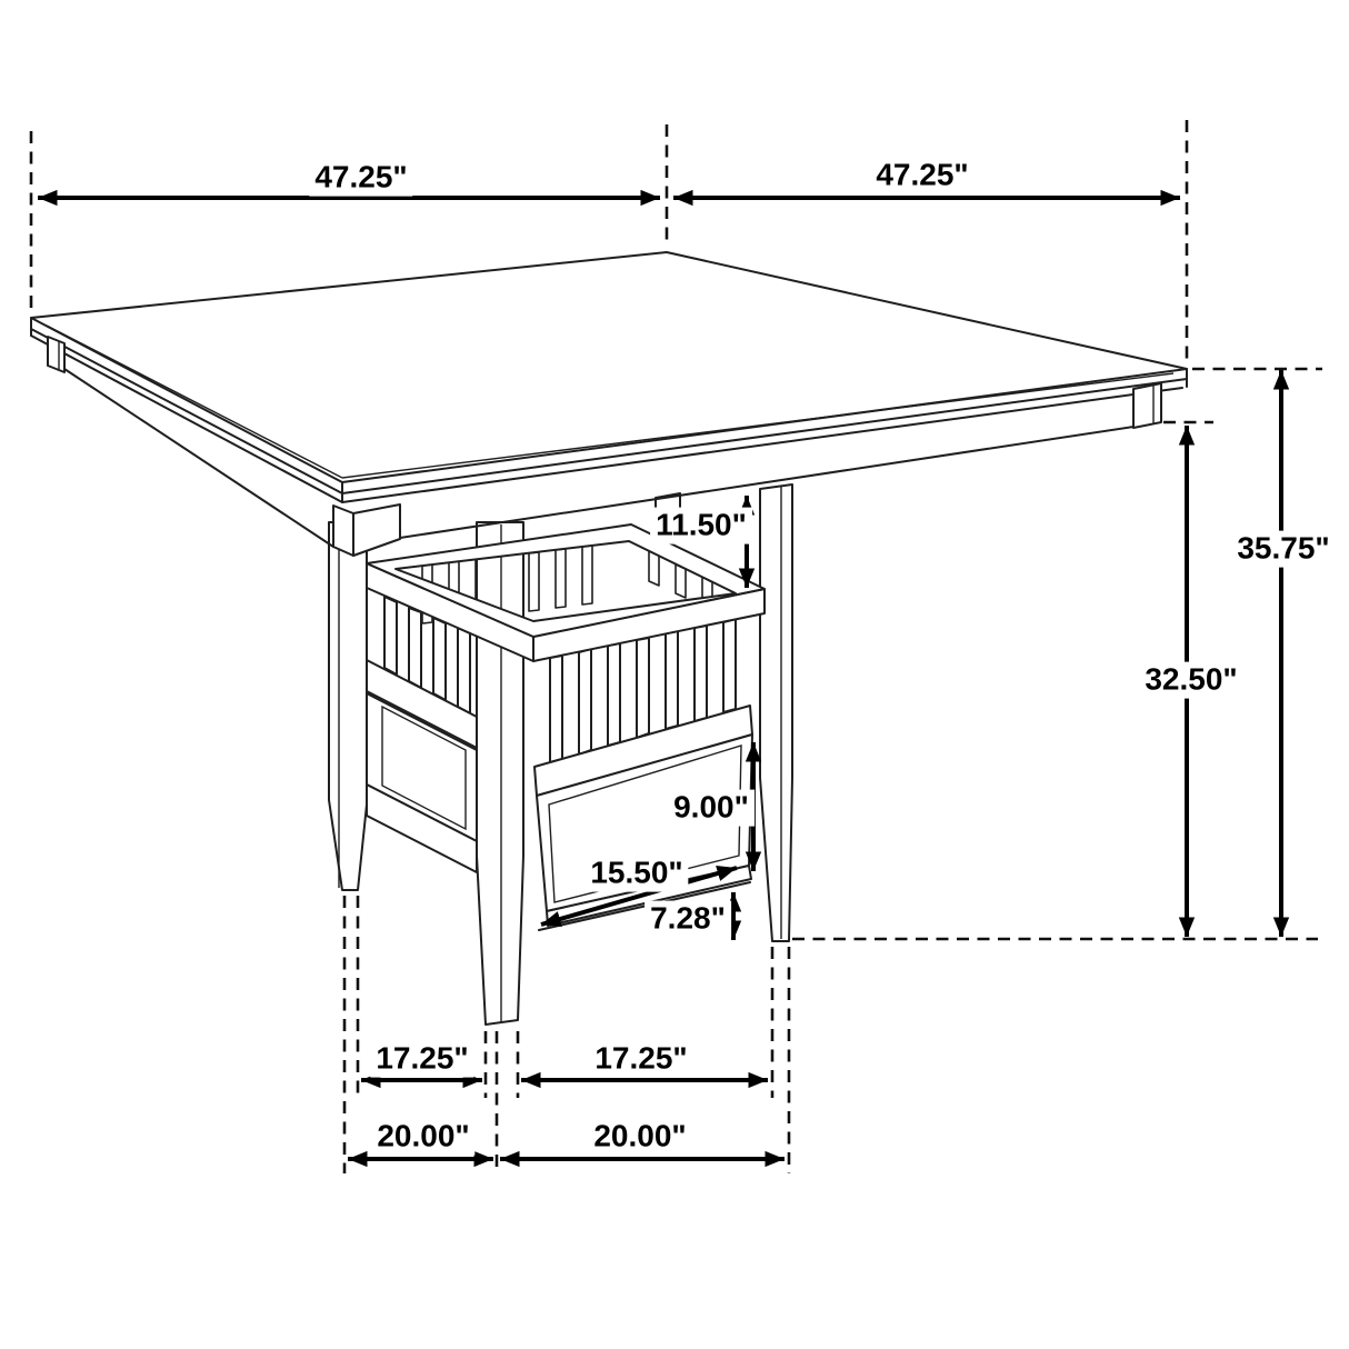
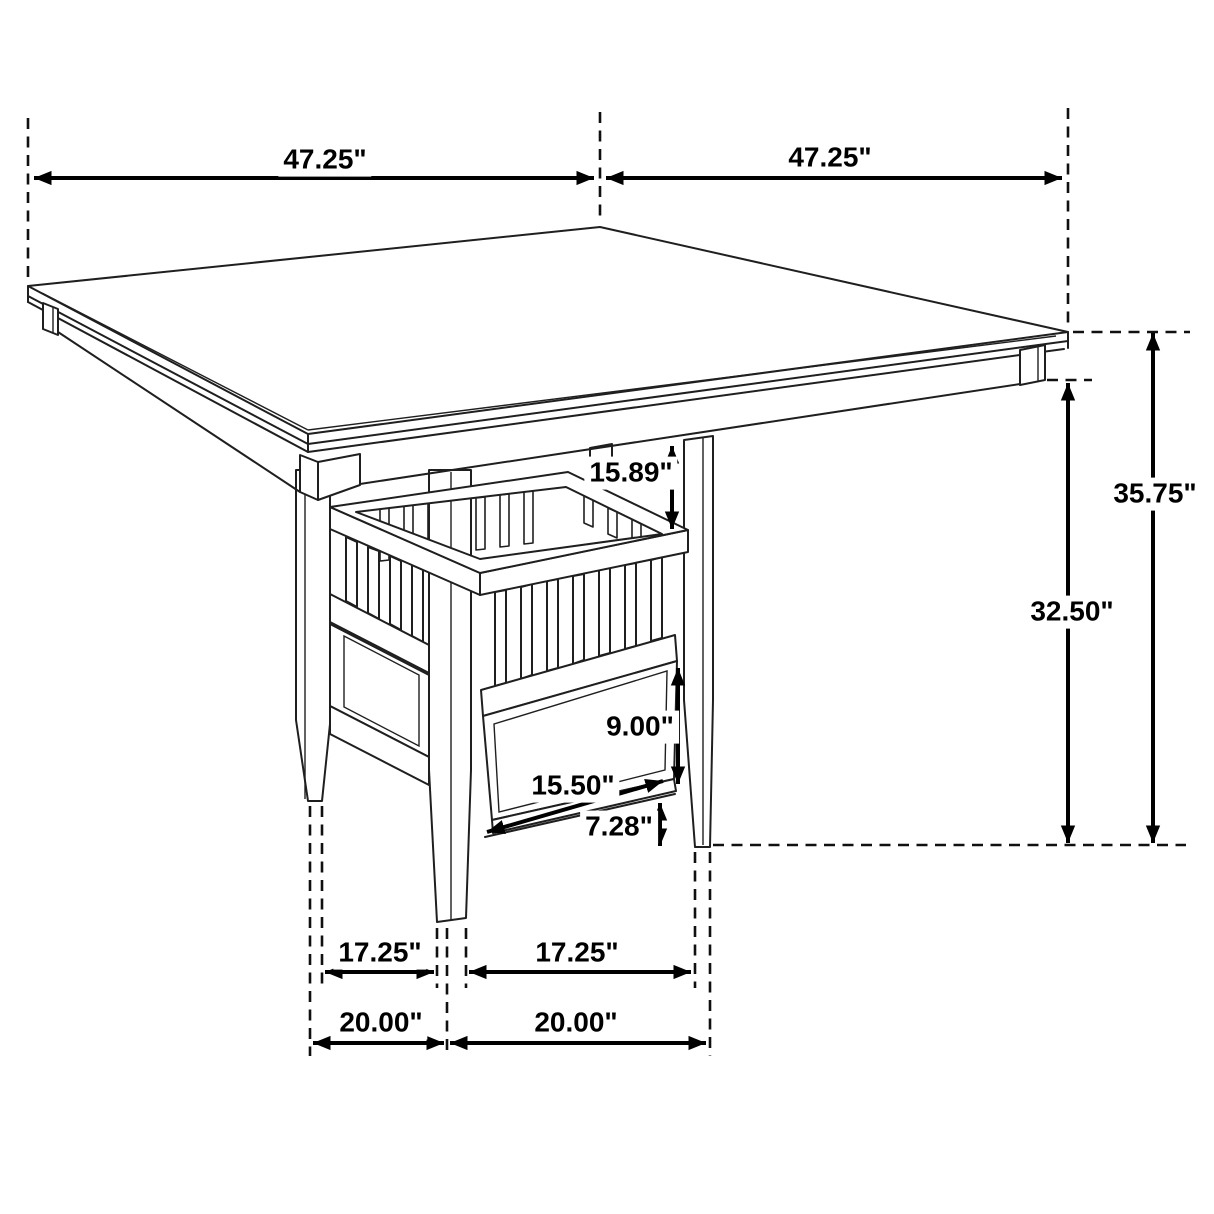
  47.25"
  47.25"
  35.75"
  32.50"
- 11.50"
+ 15.89"
  9.00"
  15.50"
  7.28"
  17.25"
  17.25"
  20.00"
  20.00"
